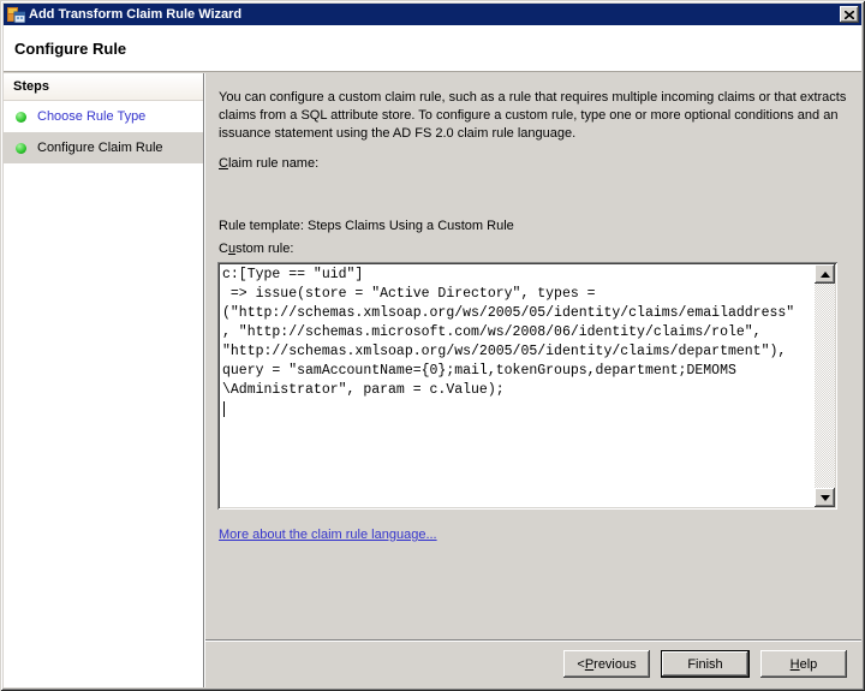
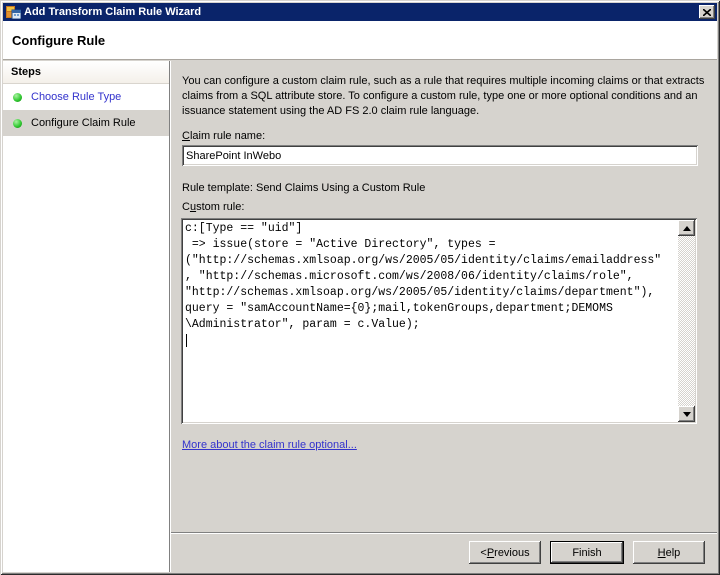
  Add Transform Claim Rule Wizard
  Configure Rule
  Steps
  Choose Rule Type
  Configure Claim Rule
  You can configure a custom claim rule, such as a rule that requires multiple incoming claims or that extracts claims from a SQL attribute store. To configure a custom rule, type one or more optional conditions and an issuance statement using the AD FS 2.0 claim rule language.
  Claim rule name:
+ SharePoint InWebo
- Rule template: Steps Claims Using a Custom Rule
+ Rule template: Send Claims Using a Custom Rule
  Custom rule:
  c:[Type == "uid"]
  => issue(store = "Active Directory", types =
  ("http://schemas.xmlsoap.org/ws/2005/05/identity/claims/emailaddress"
  , "http://schemas.microsoft.com/ws/2008/06/identity/claims/role",
  "http://schemas.xmlsoap.org/ws/2005/05/identity/claims/department"),
  query = "samAccountName={0};mail,tokenGroups,department;DEMOMS
  \Administrator", param = c.Value);
- More about the claim rule language...
+ More about the claim rule optional...
  <
  P
  revious
  Finish
  H
  elp
